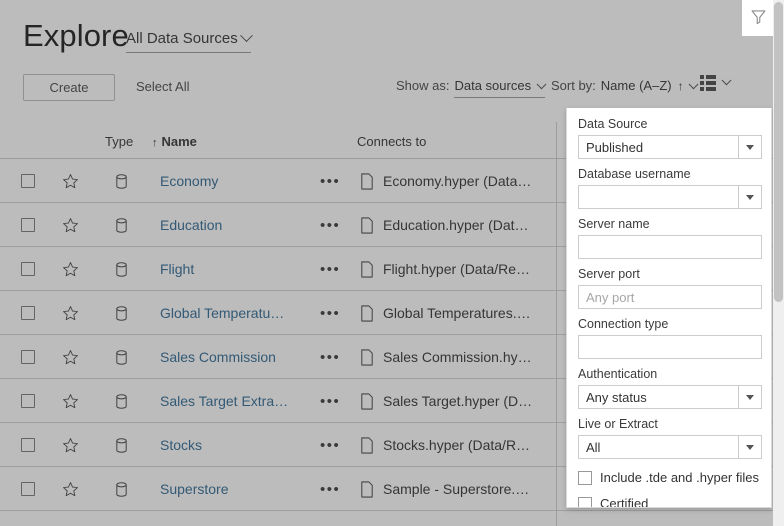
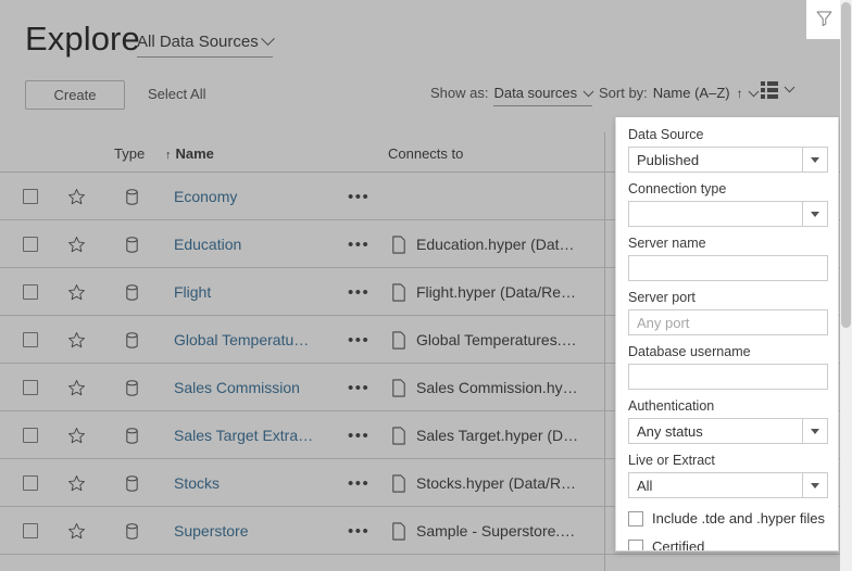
  Explore
  All Data Sources
  Create
  Select All
  Show as:
  Data sources
  Sort by:
  Name (A–Z)
  ↑
  Type
  ↑
  Name
  Connects to
  Economy
  •••
- Economy.hyper (Data…
  Education
  •••
  Education.hyper (Dat…
  Flight
  •••
  Flight.hyper (Data/Re…
  Global Temperatu…
  •••
  Global Temperatures.…
  Sales Commission
  •••
  Sales Commission.hy…
  Sales Target Extra…
  •••
  Sales Target.hyper (D…
  Stocks
  •••
  Stocks.hyper (Data/R…
  Superstore
  •••
  Sample - Superstore.…
  Data Source
  Published
- Database username
+ Connection type
  Server name
  Server port
  Any port
- Connection type
+ Database username
  Authentication
  Any status
  Live or Extract
  All
  Include .tde and .hyper files
  Certified
